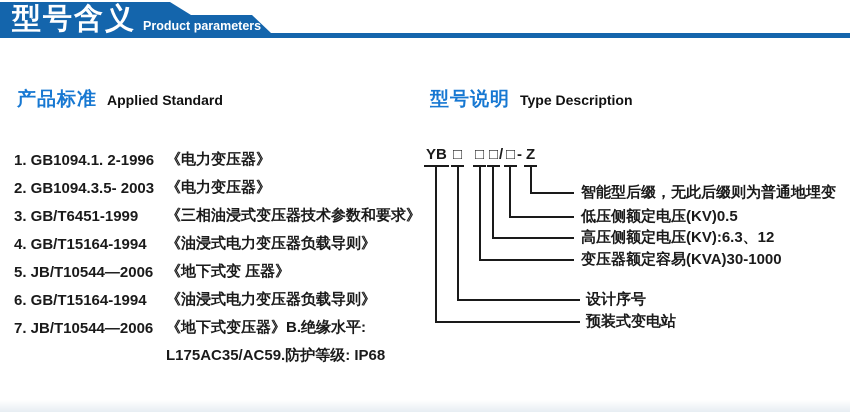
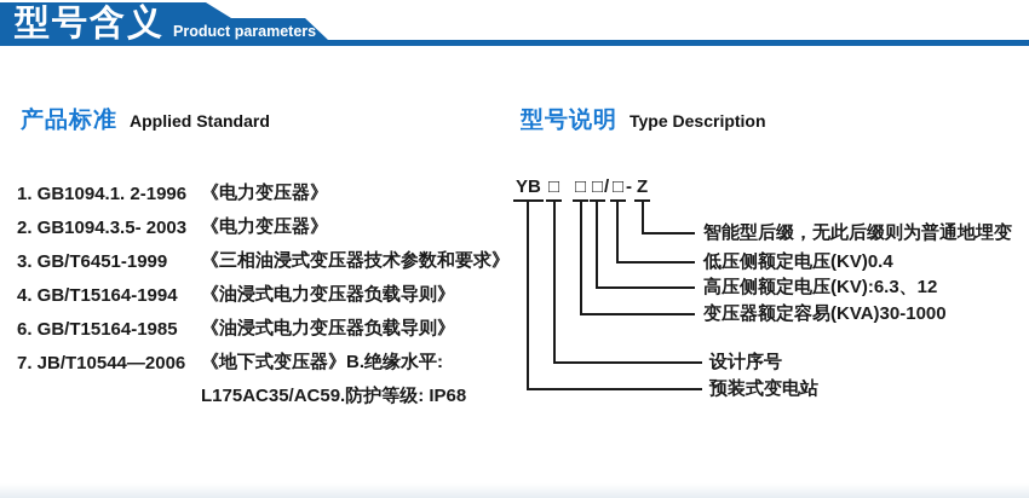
  型号含义
  Product parameters
  产品标准
  Applied Standard
  1. GB1094.1. 2-1996
  《电力变压器》
  2. GB1094.3.5- 2003
  《电力变压器》
  3. GB/T6451-1999
  《三相油浸式变压器技术参数和要求》
  4. GB/T15164-1994
  《油浸式电力变压器负载导则》
- 5. JB/T10544—2006
- 《地下式变 压器》
- 6. GB/T15164-1994
+ 6. GB/T15164-1985
  《油浸式电力变压器负载导则》
  7. JB/T10544—2006
  《地下式变压器》B.绝缘水平:
  L175AC35/AC59.防护等级: IP68
  型号说明
  Type Description
  YB
  □
  □
  □
  /
  □
  -
  Z
  智能型后缀，无此后缀则为普通地埋变
- 低压侧额定电压(KV)0.5
+ 低压侧额定电压(KV)0.4
  高压侧额定电压(KV):6.3、12
  变压器额定容易(KVA)30-1000
  设计序号
  预装式变电站
